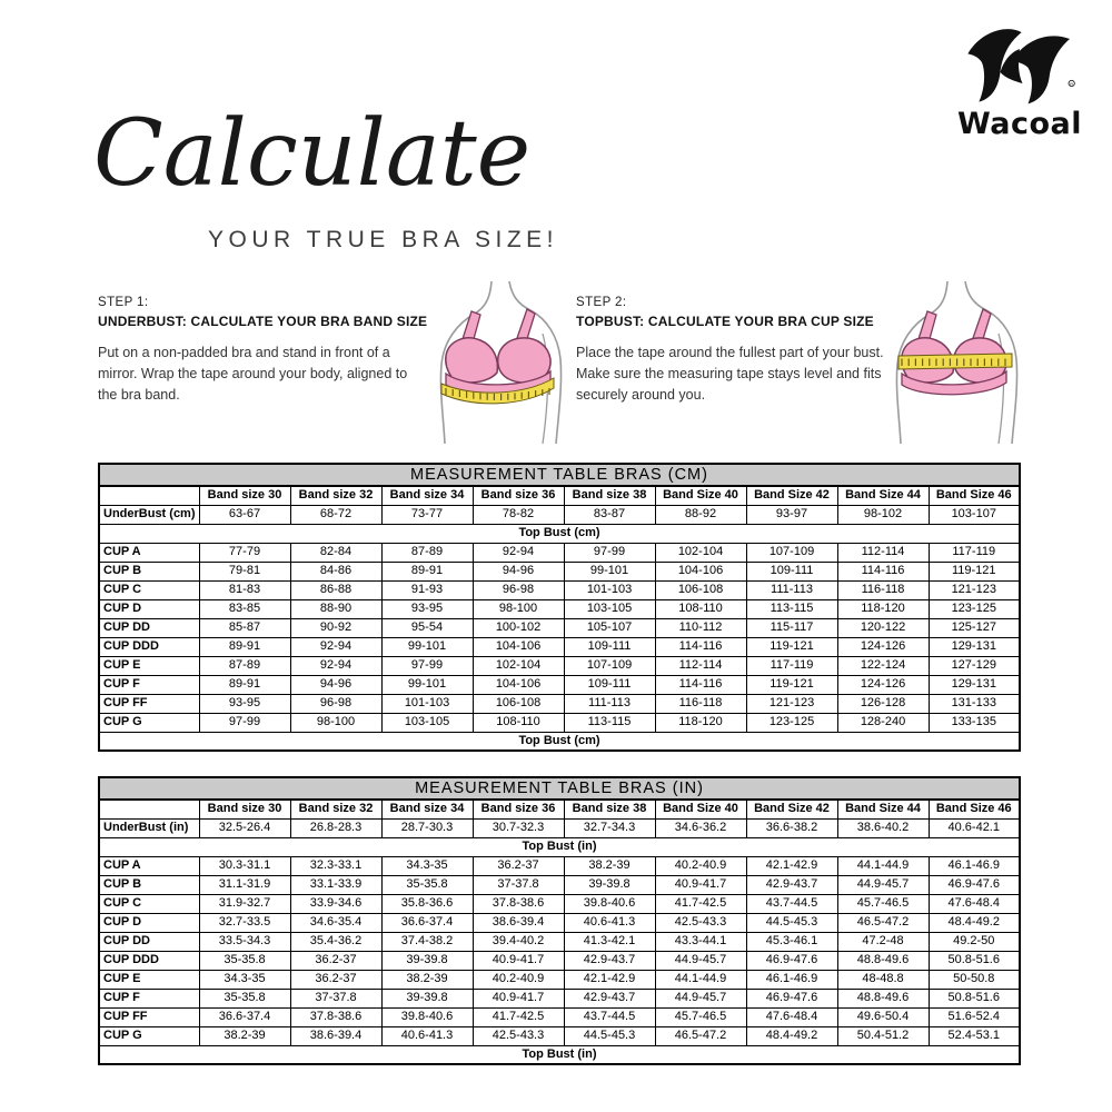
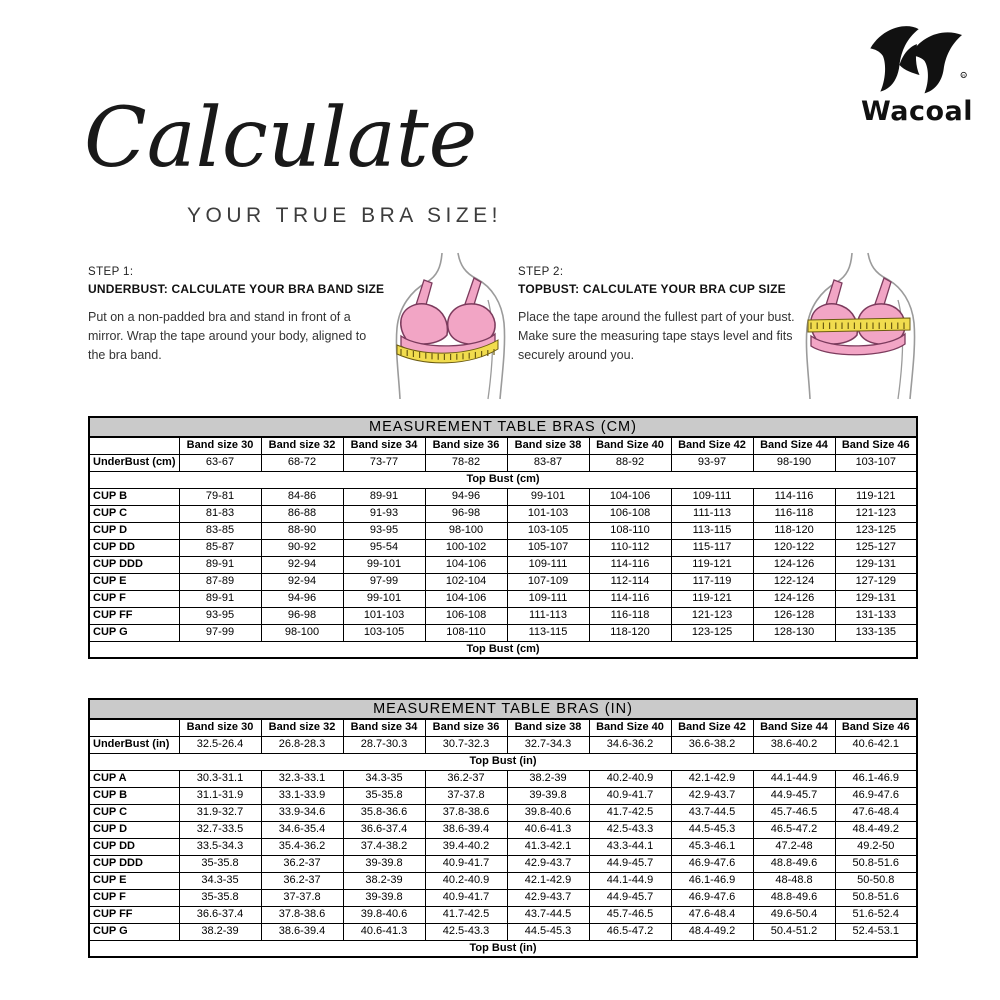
  Wacoal
  Calculate
  YOUR TRUE BRA SIZE!
  STEP 1:
  UNDERBUST: CALCULATE YOUR BRA BAND SIZE
  Put on a non-padded bra and stand in front of a mirror. Wrap the tape around your body, aligned to the bra band.
  STEP 2:
  TOPBUST: CALCULATE YOUR BRA CUP SIZE
  Place the tape around the fullest part of your bust. Make sure the measuring tape stays level and fits securely around you.
  MEASUREMENT TABLE BRAS (CM)
  	Band size 30	Band size 32	Band size 34	Band size 36	Band size 38	Band Size 40	Band Size 42	Band Size 44	Band Size 46
- UnderBust (cm)	63-67	68-72	73-77	78-82	83-87	88-92	93-97	98-102	103-107
+ UnderBust (cm)	63-67	68-72	73-77	78-82	83-87	88-92	93-97	98-190	103-107
  Top Bust (cm)
- CUP A	77-79	82-84	87-89	92-94	97-99	102-104	107-109	112-114	117-119
  CUP B	79-81	84-86	89-91	94-96	99-101	104-106	109-111	114-116	119-121
  CUP C	81-83	86-88	91-93	96-98	101-103	106-108	111-113	116-118	121-123
  CUP D	83-85	88-90	93-95	98-100	103-105	108-110	113-115	118-120	123-125
  CUP DD	85-87	90-92	95-54	100-102	105-107	110-112	115-117	120-122	125-127
  CUP DDD	89-91	92-94	99-101	104-106	109-111	114-116	119-121	124-126	129-131
  CUP E	87-89	92-94	97-99	102-104	107-109	112-114	117-119	122-124	127-129
  CUP F	89-91	94-96	99-101	104-106	109-111	114-116	119-121	124-126	129-131
  CUP FF	93-95	96-98	101-103	106-108	111-113	116-118	121-123	126-128	131-133
- CUP G	97-99	98-100	103-105	108-110	113-115	118-120	123-125	128-240	133-135
+ CUP G	97-99	98-100	103-105	108-110	113-115	118-120	123-125	128-130	133-135
  Top Bust (cm)
  MEASUREMENT TABLE BRAS (IN)
  	Band size 30	Band size 32	Band size 34	Band size 36	Band size 38	Band Size 40	Band Size 42	Band Size 44	Band Size 46
  UnderBust (in)	32.5-26.4	26.8-28.3	28.7-30.3	30.7-32.3	32.7-34.3	34.6-36.2	36.6-38.2	38.6-40.2	40.6-42.1
  Top Bust (in)
  CUP A	30.3-31.1	32.3-33.1	34.3-35	36.2-37	38.2-39	40.2-40.9	42.1-42.9	44.1-44.9	46.1-46.9
  CUP B	31.1-31.9	33.1-33.9	35-35.8	37-37.8	39-39.8	40.9-41.7	42.9-43.7	44.9-45.7	46.9-47.6
  CUP C	31.9-32.7	33.9-34.6	35.8-36.6	37.8-38.6	39.8-40.6	41.7-42.5	43.7-44.5	45.7-46.5	47.6-48.4
  CUP D	32.7-33.5	34.6-35.4	36.6-37.4	38.6-39.4	40.6-41.3	42.5-43.3	44.5-45.3	46.5-47.2	48.4-49.2
  CUP DD	33.5-34.3	35.4-36.2	37.4-38.2	39.4-40.2	41.3-42.1	43.3-44.1	45.3-46.1	47.2-48	49.2-50
  CUP DDD	35-35.8	36.2-37	39-39.8	40.9-41.7	42.9-43.7	44.9-45.7	46.9-47.6	48.8-49.6	50.8-51.6
  CUP E	34.3-35	36.2-37	38.2-39	40.2-40.9	42.1-42.9	44.1-44.9	46.1-46.9	48-48.8	50-50.8
  CUP F	35-35.8	37-37.8	39-39.8	40.9-41.7	42.9-43.7	44.9-45.7	46.9-47.6	48.8-49.6	50.8-51.6
  CUP FF	36.6-37.4	37.8-38.6	39.8-40.6	41.7-42.5	43.7-44.5	45.7-46.5	47.6-48.4	49.6-50.4	51.6-52.4
  CUP G	38.2-39	38.6-39.4	40.6-41.3	42.5-43.3	44.5-45.3	46.5-47.2	48.4-49.2	50.4-51.2	52.4-53.1
  Top Bust (in)
